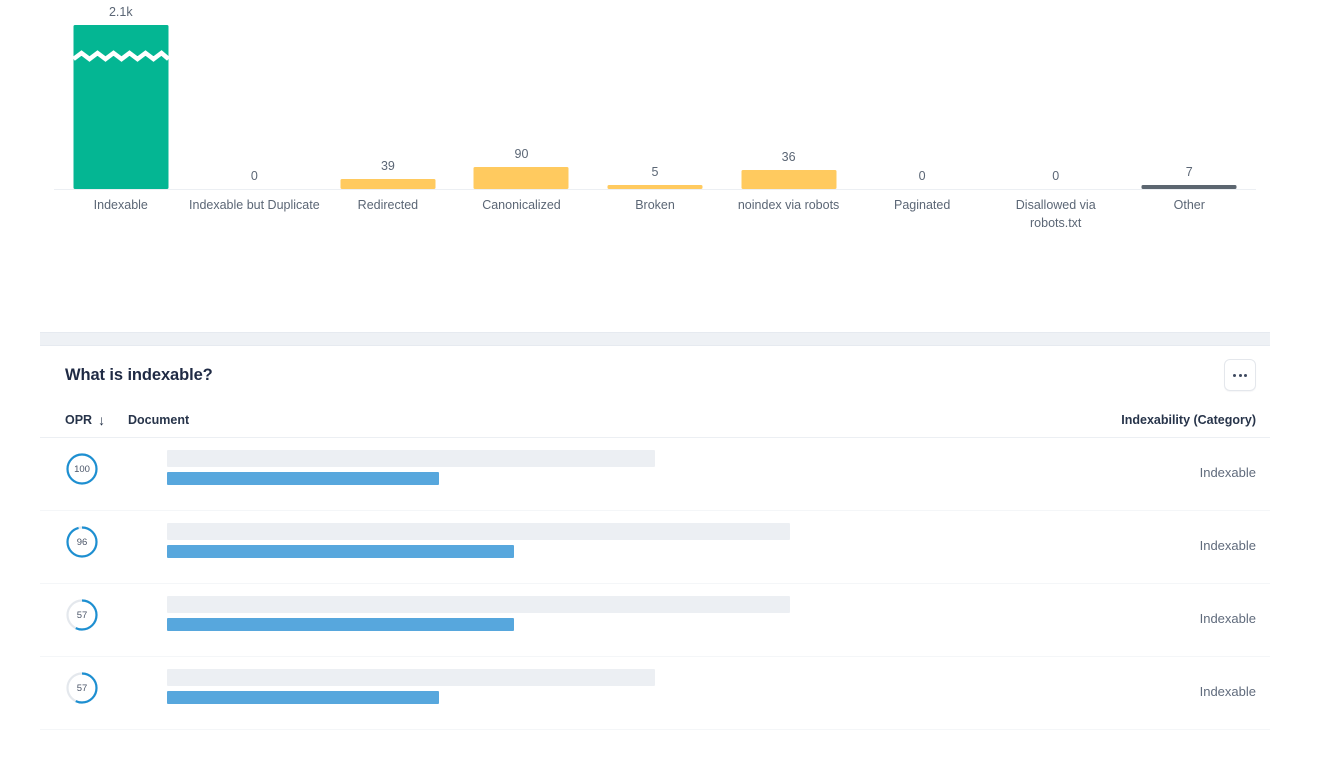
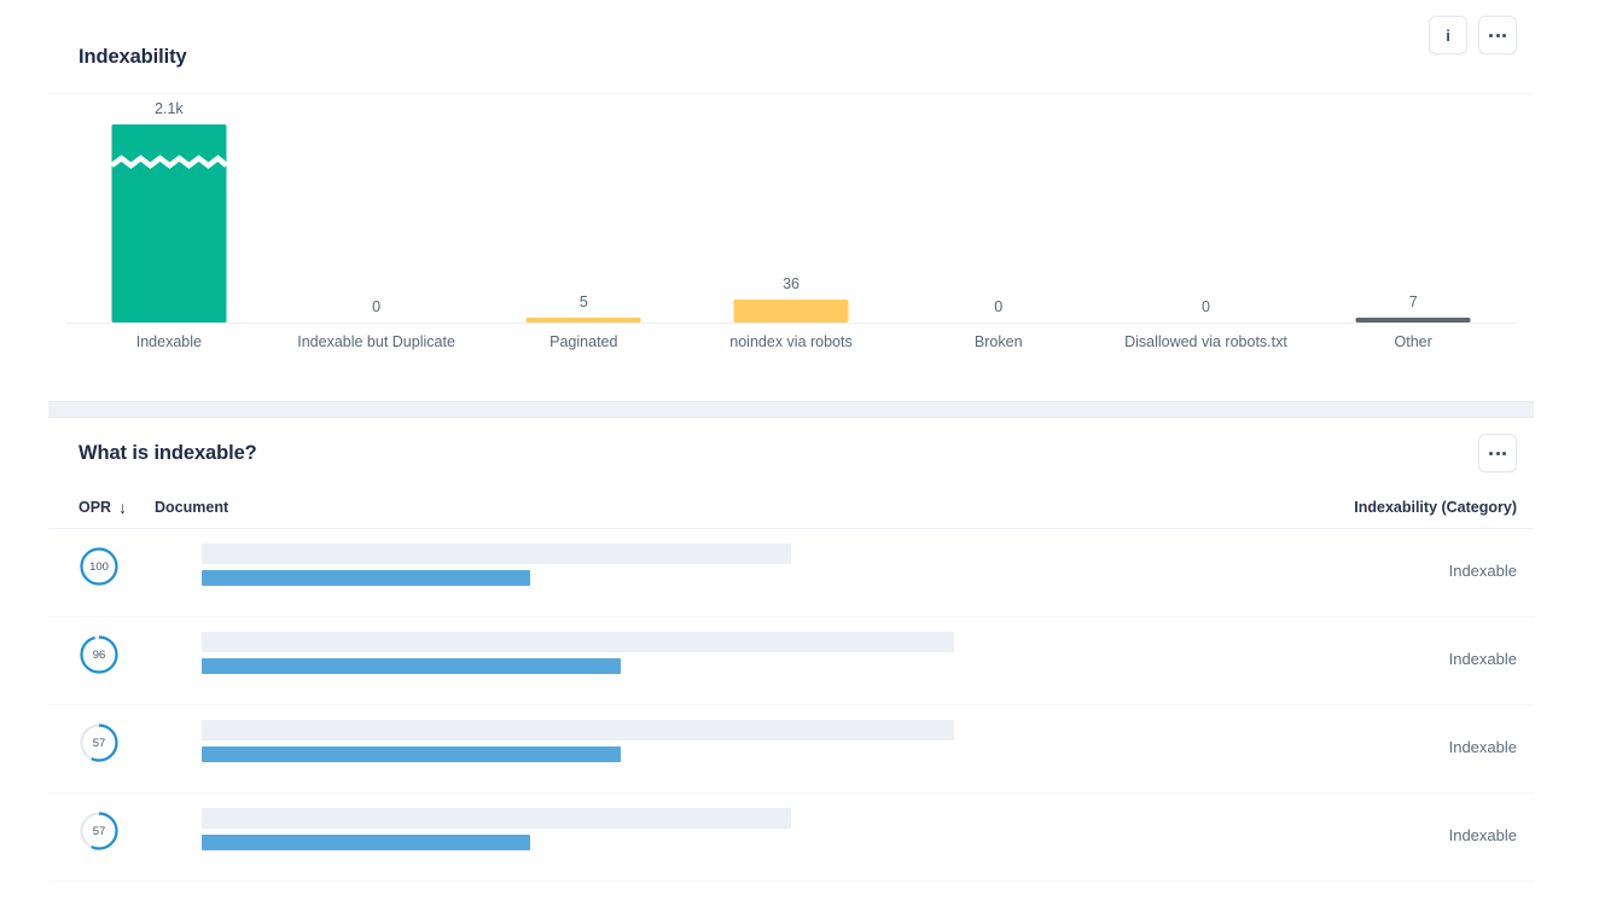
+ Indexability
+ i
  2.1k
  Indexable
  0
  Indexable but Duplicate
- 39
- Redirected
- 90
- Canonicalized
  5
- Broken
+ Paginated
  36
  noindex via robots
  0
- Paginated
+ Broken
  0
  Disallowed via robots.txt
  7
  Other
  What is indexable?
  OPR
  ↓
  Document
  Indexability (Category)
  100
  Indexable
  96
  Indexable
  57
  Indexable
  57
  Indexable
